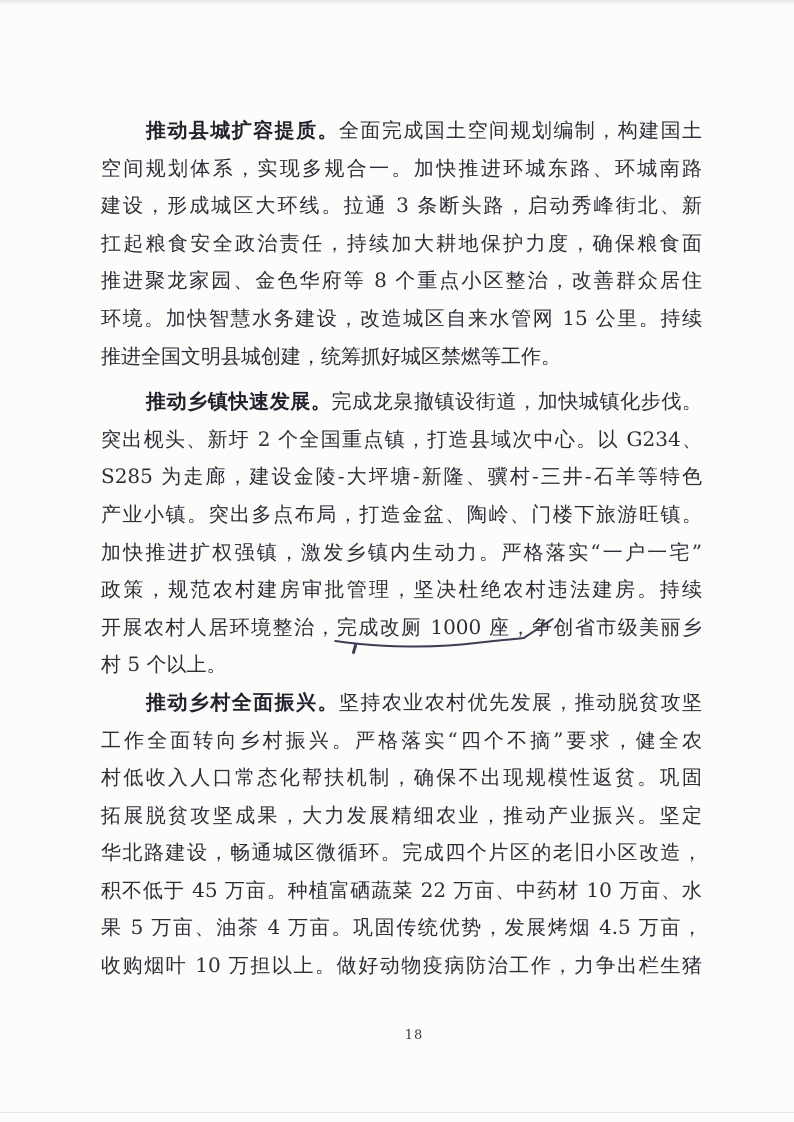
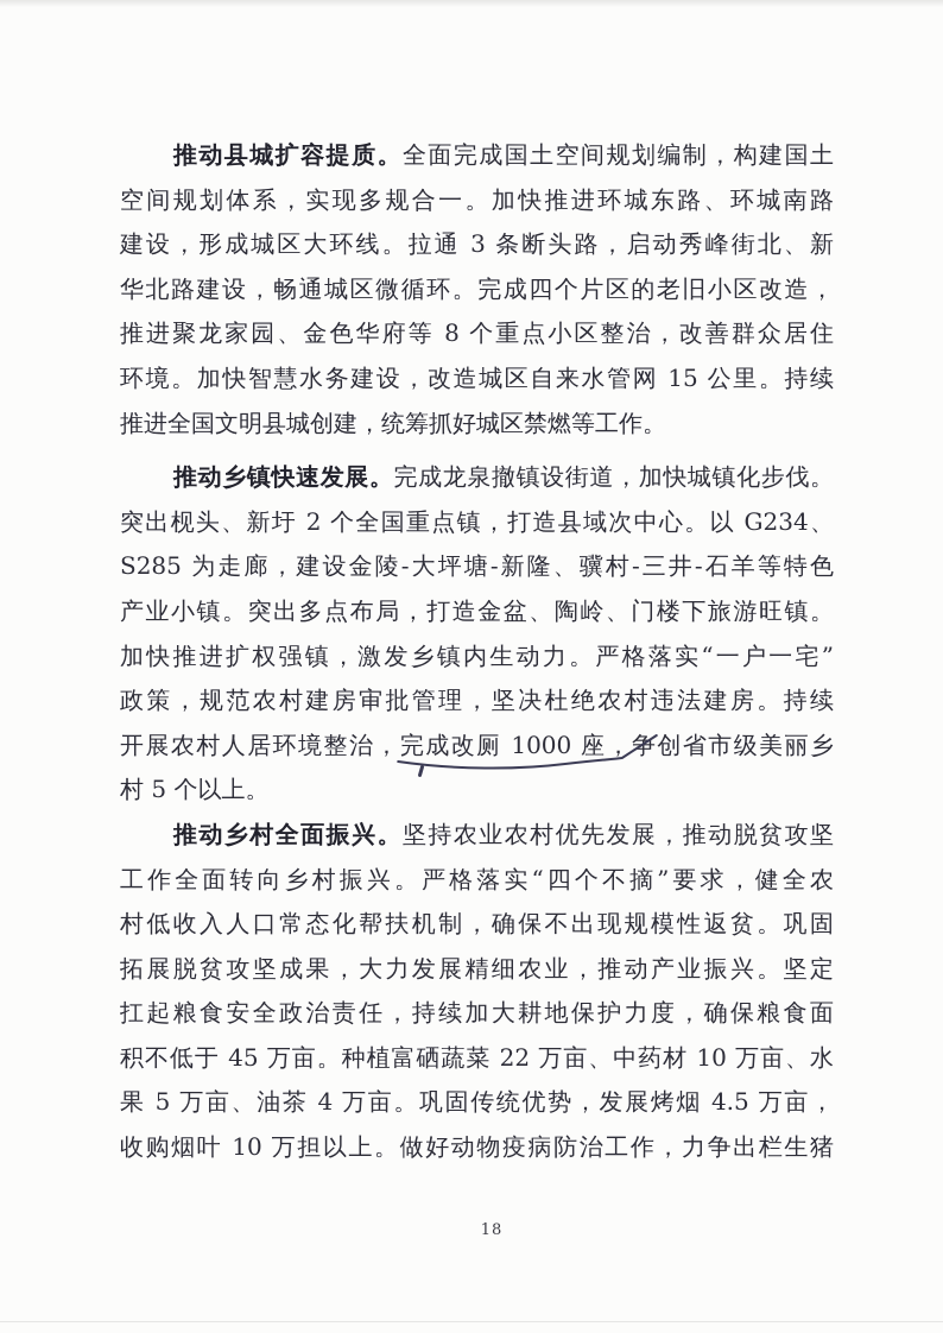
  推动县城扩容提质。全面完成国土空间规划编制，构建国土
  空间规划体系，实现多规合一。加快推进环城东路、环城南路
  建设，形成城区大环线。拉通 3 条断头路，启动秀峰街北、新
- 扛起粮食安全政治责任，持续加大耕地保护力度，确保粮食面
+ 华北路建设，畅通城区微循环。完成四个片区的老旧小区改造，
  推进聚龙家园、金色华府等 8 个重点小区整治，改善群众居住
  环境。加快智慧水务建设，改造城区自来水管网 15 公里。持续
  推进全国文明县城创建，统筹抓好城区禁燃等工作。
  推动乡镇快速发展。完成龙泉撤镇设街道，加快城镇化步伐。
  突出枧头、新圩 2 个全国重点镇，打造县域次中心。以 G234、
  S285 为走廊，建设金陵-大坪塘-新隆、骥村-三井-石羊等特色
  产业小镇。突出多点布局，打造金盆、陶岭、门楼下旅游旺镇。
  加快推进扩权强镇，激发乡镇内生动力。严格落实“一户一宅”
  政策，规范农村建房审批管理，坚决杜绝农村违法建房。持续
  开展农村人居环境整治，完成改厕 1000 座，争创省市级美丽乡
  村 5 个以上。
  推动乡村全面振兴。坚持农业农村优先发展，推动脱贫攻坚
  工作全面转向乡村振兴。严格落实“四个不摘”要求，健全农
  村低收入人口常态化帮扶机制，确保不出现规模性返贫。巩固
  拓展脱贫攻坚成果，大力发展精细农业，推动产业振兴。坚定
- 华北路建设，畅通城区微循环。完成四个片区的老旧小区改造，
+ 扛起粮食安全政治责任，持续加大耕地保护力度，确保粮食面
  积不低于 45 万亩。种植富硒蔬菜 22 万亩、中药材 10 万亩、水
  果 5 万亩、油茶 4 万亩。巩固传统优势，发展烤烟 4.5 万亩，
  收购烟叶 10 万担以上。做好动物疫病防治工作，力争出栏生猪
  18
